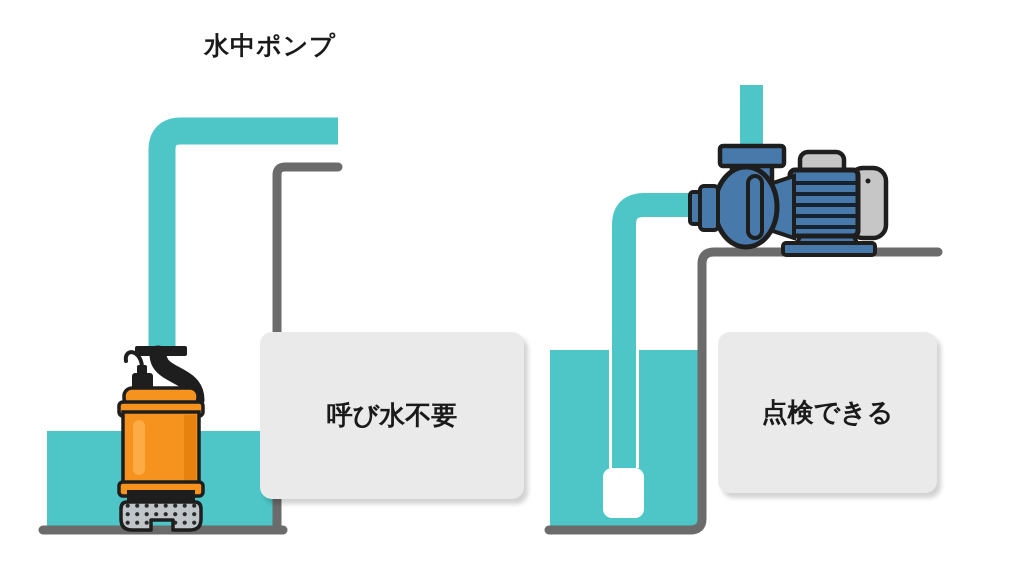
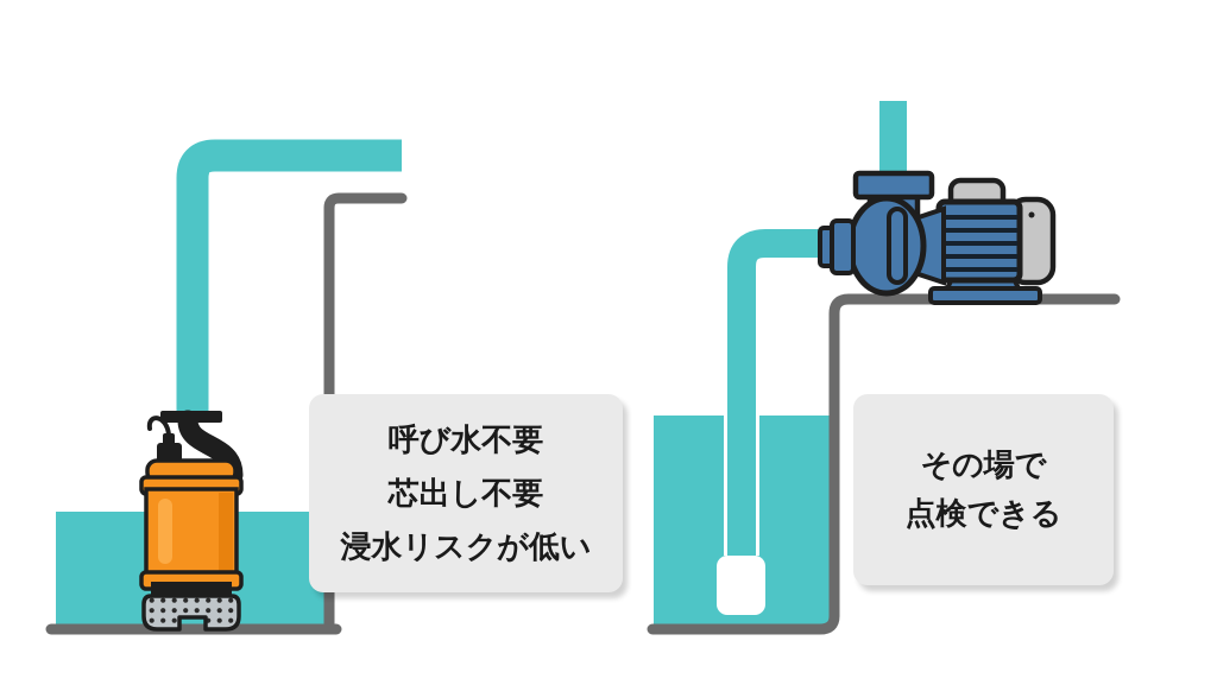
- 水中ポンプ
  呼び水不要
+ 芯出し不要
+ 浸水リスクが低い
+ その場で
  点検できる
